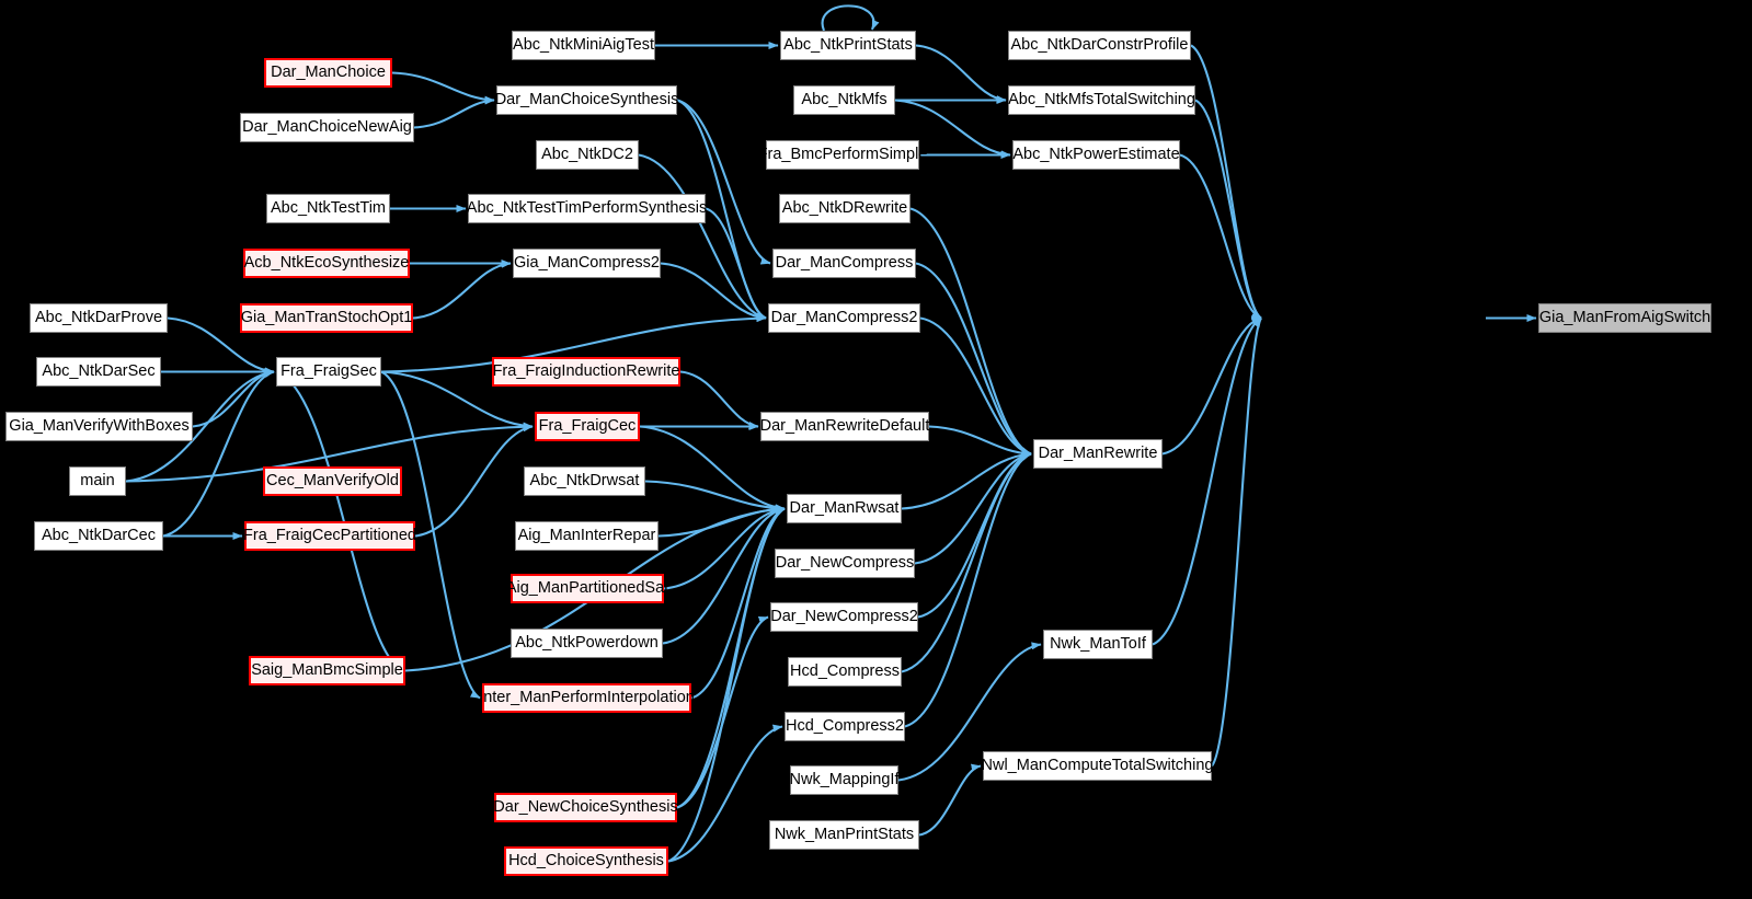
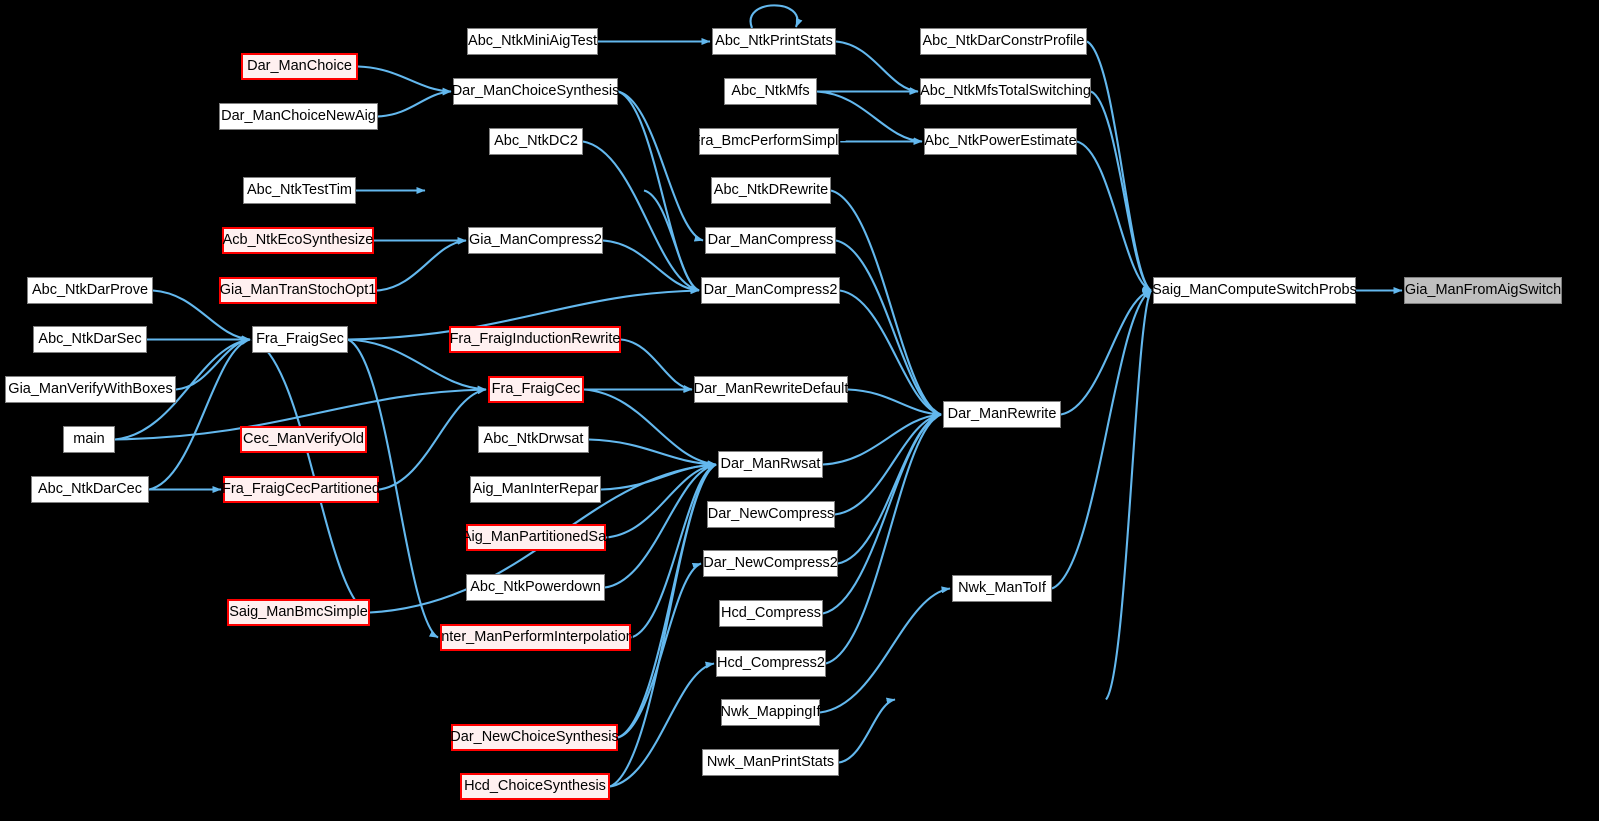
  Abc_NtkMiniAigTest
  Abc_NtkPrintStats
  Abc_NtkDarConstrProfile
  Dar_ManChoice
  Dar_ManChoiceSynthesis
  Abc_NtkMfs
  Abc_NtkMfsTotalSwitching
  Dar_ManChoiceNewAig
  Abc_NtkDC2
  Fra_BmcPerformSimple
  Abc_NtkPowerEstimate
  Abc_NtkTestTim
- Abc_NtkTestTimPerformSynthesis
  Abc_NtkDRewrite
  Acb_NtkEcoSynthesize
  Gia_ManCompress2
  Dar_ManCompress
  Abc_NtkDarProve
  Gia_ManTranStochOpt1
  Dar_ManCompress2
+ Saig_ManComputeSwitchProbs
  Gia_ManFromAigSwitch
  Abc_NtkDarSec
  Fra_FraigSec
  Fra_FraigInductionRewrite
  Gia_ManVerifyWithBoxes
  Fra_FraigCec
  Dar_ManRewriteDefault
  Dar_ManRewrite
  main
  Cec_ManVerifyOld
  Abc_NtkDrwsat
  Dar_ManRwsat
  Abc_NtkDarCec
  Fra_FraigCecPartitioned
  Aig_ManInterRepar
  Dar_NewCompress
  Aig_ManPartitionedSat
  Dar_NewCompress2
  Abc_NtkPowerdown
  Nwk_ManToIf
  Saig_ManBmcSimple
  Hcd_Compress
  Inter_ManPerformInterpolation
  Hcd_Compress2
- Nwl_ManComputeTotalSwitching
  Nwk_MappingIf
  Dar_NewChoiceSynthesis
  Nwk_ManPrintStats
  Hcd_ChoiceSynthesis
